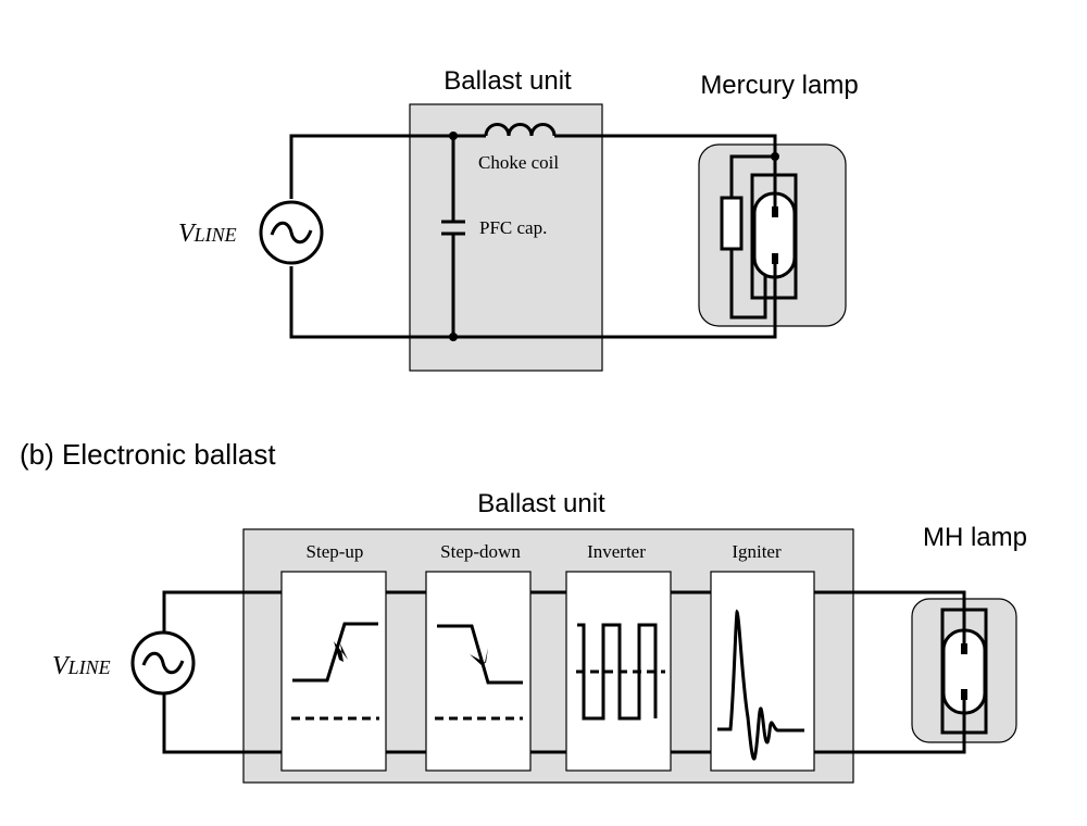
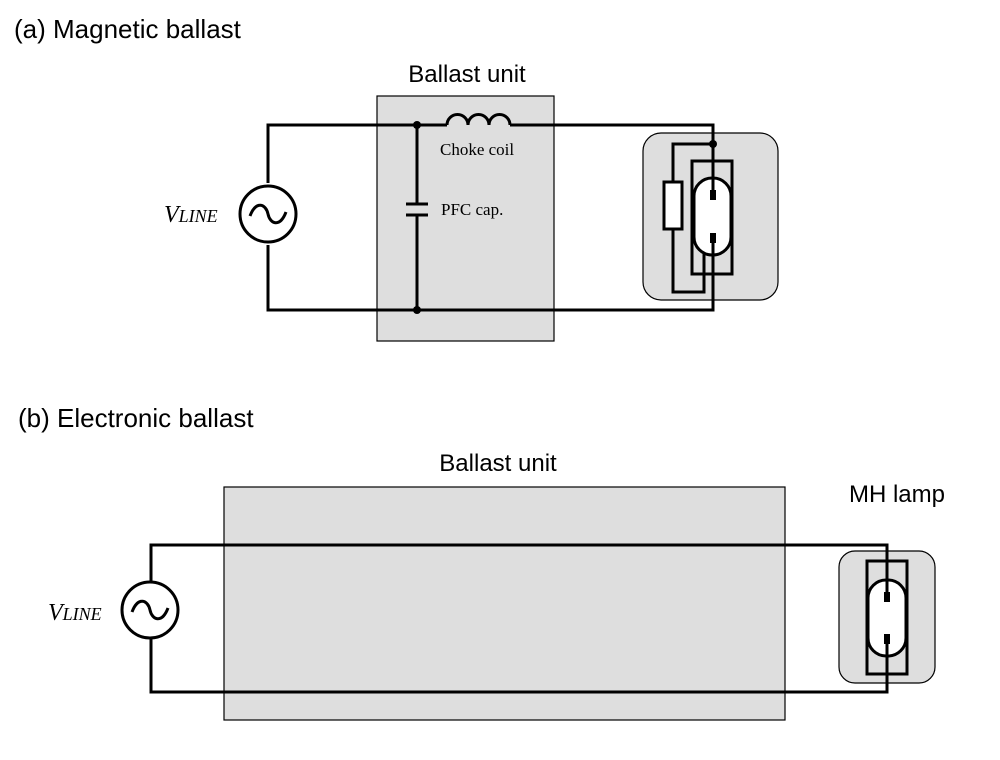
+ (a) Magnetic ballast
  Ballast unit
- Mercury lamp
  Choke coil
  PFC cap.
  VLINE
  (b) Electronic ballast
  Ballast unit
  VLINE
- Step-up
- Step-down
- Inverter
- Igniter
  MH lamp
